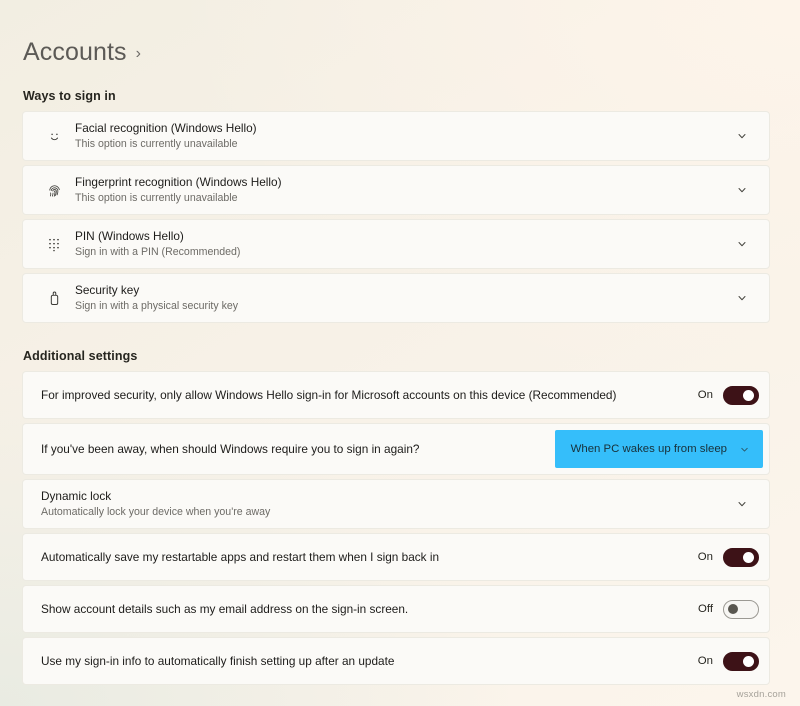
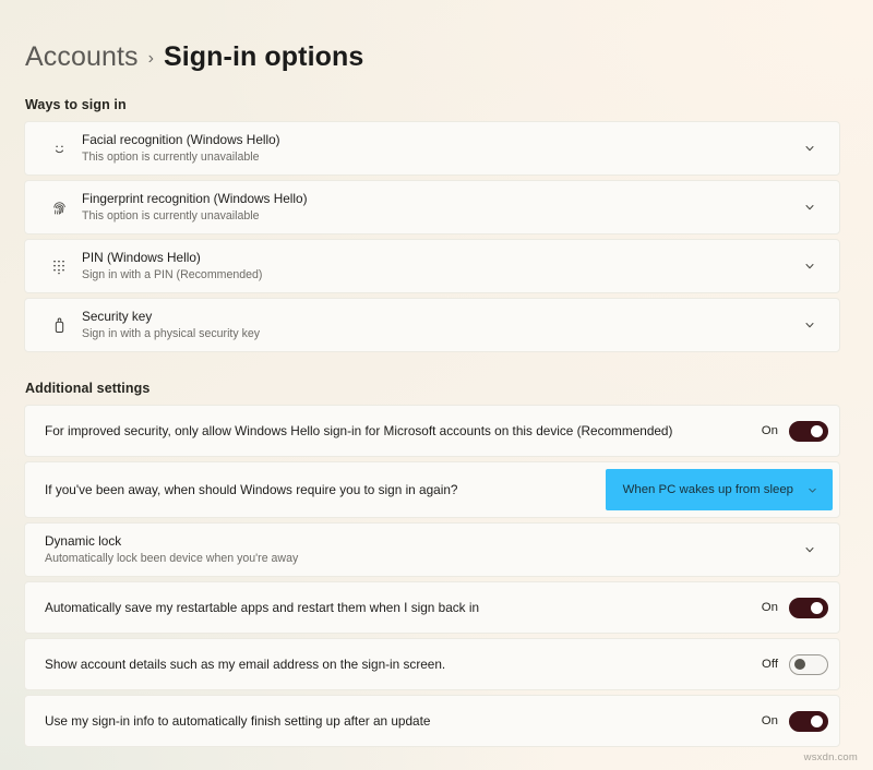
  Accounts
  ›
+ Sign-in options
  Ways to sign in
  Facial recognition (Windows Hello)
  This option is currently unavailable
  Fingerprint recognition (Windows Hello)
  This option is currently unavailable
  PIN (Windows Hello)
  Sign in with a PIN (Recommended)
  Security key
  Sign in with a physical security key
  Additional settings
  For improved security, only allow Windows Hello sign-in for Microsoft accounts on this device (Recommended)
  On
  If you've been away, when should Windows require you to sign in again?
  When PC wakes up from sleep
  Dynamic lock
- Automatically lock your device when you're away
+ Automatically lock been device when you're away
  Automatically save my restartable apps and restart them when I sign back in
  On
  Show account details such as my email address on the sign-in screen.
  Off
  Use my sign-in info to automatically finish setting up after an update
  On
  wsxdn.com
